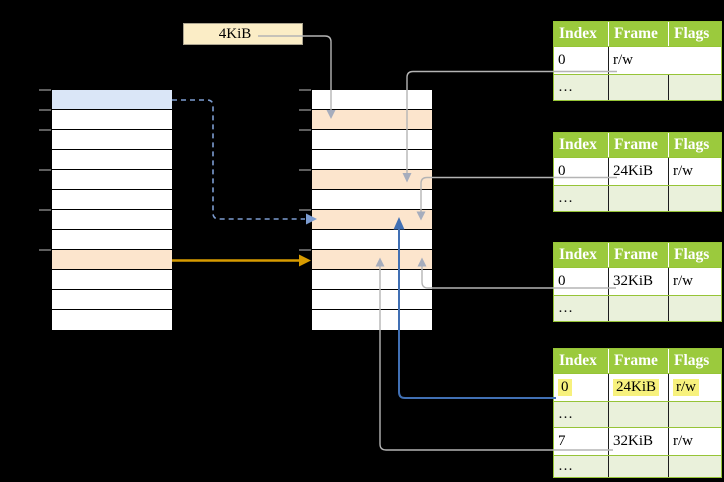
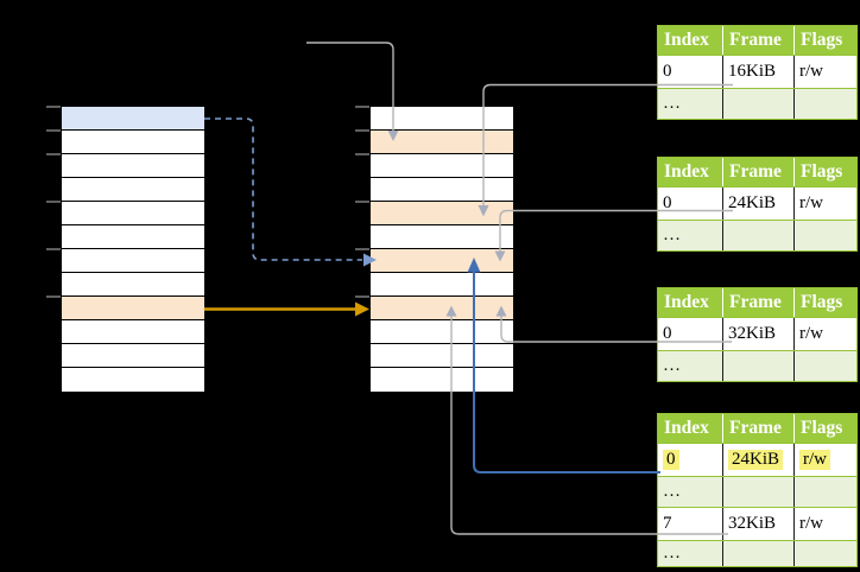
- 4KiB
  Index
  Frame
  Flags
  0
+ 16KiB
  r/w
  …
  Index
  Frame
  Flags
  0
  24KiB
  r/w
  …
  Index
  Frame
  Flags
  0
  32KiB
  r/w
  …
  Index
  Frame
  Flags
  0
  24KiB
  r/w
  …
  7
  32KiB
  r/w
  …
